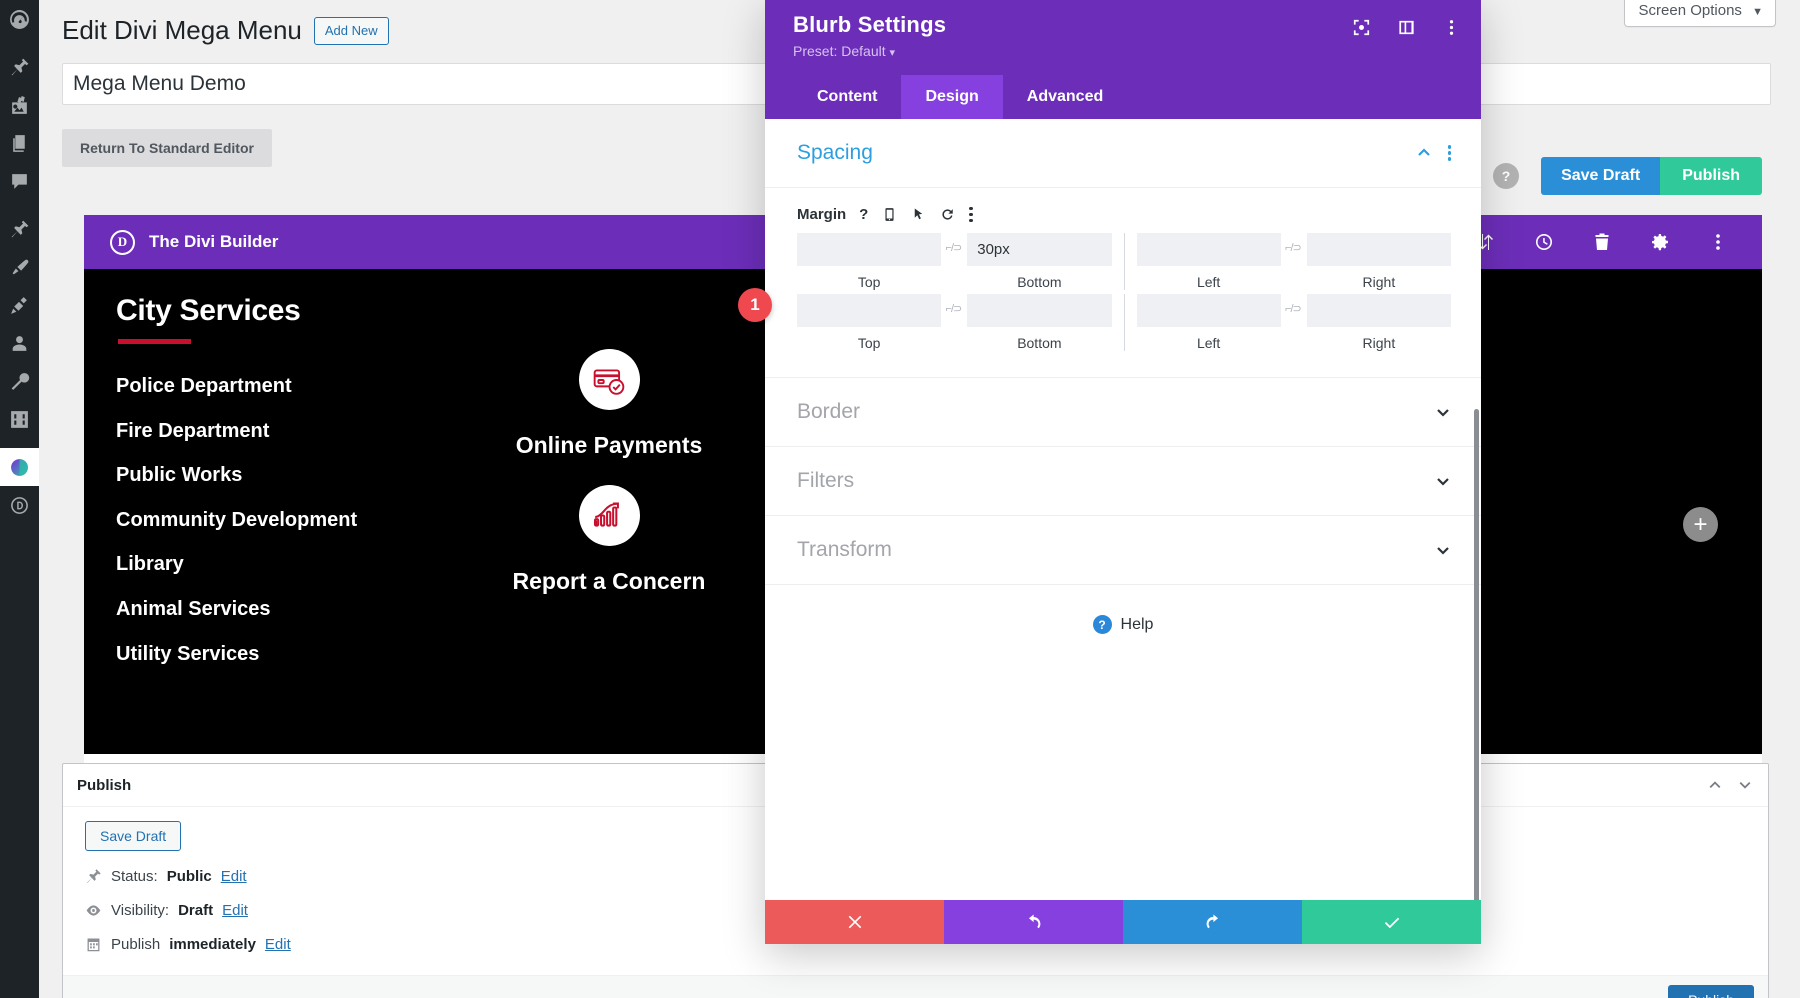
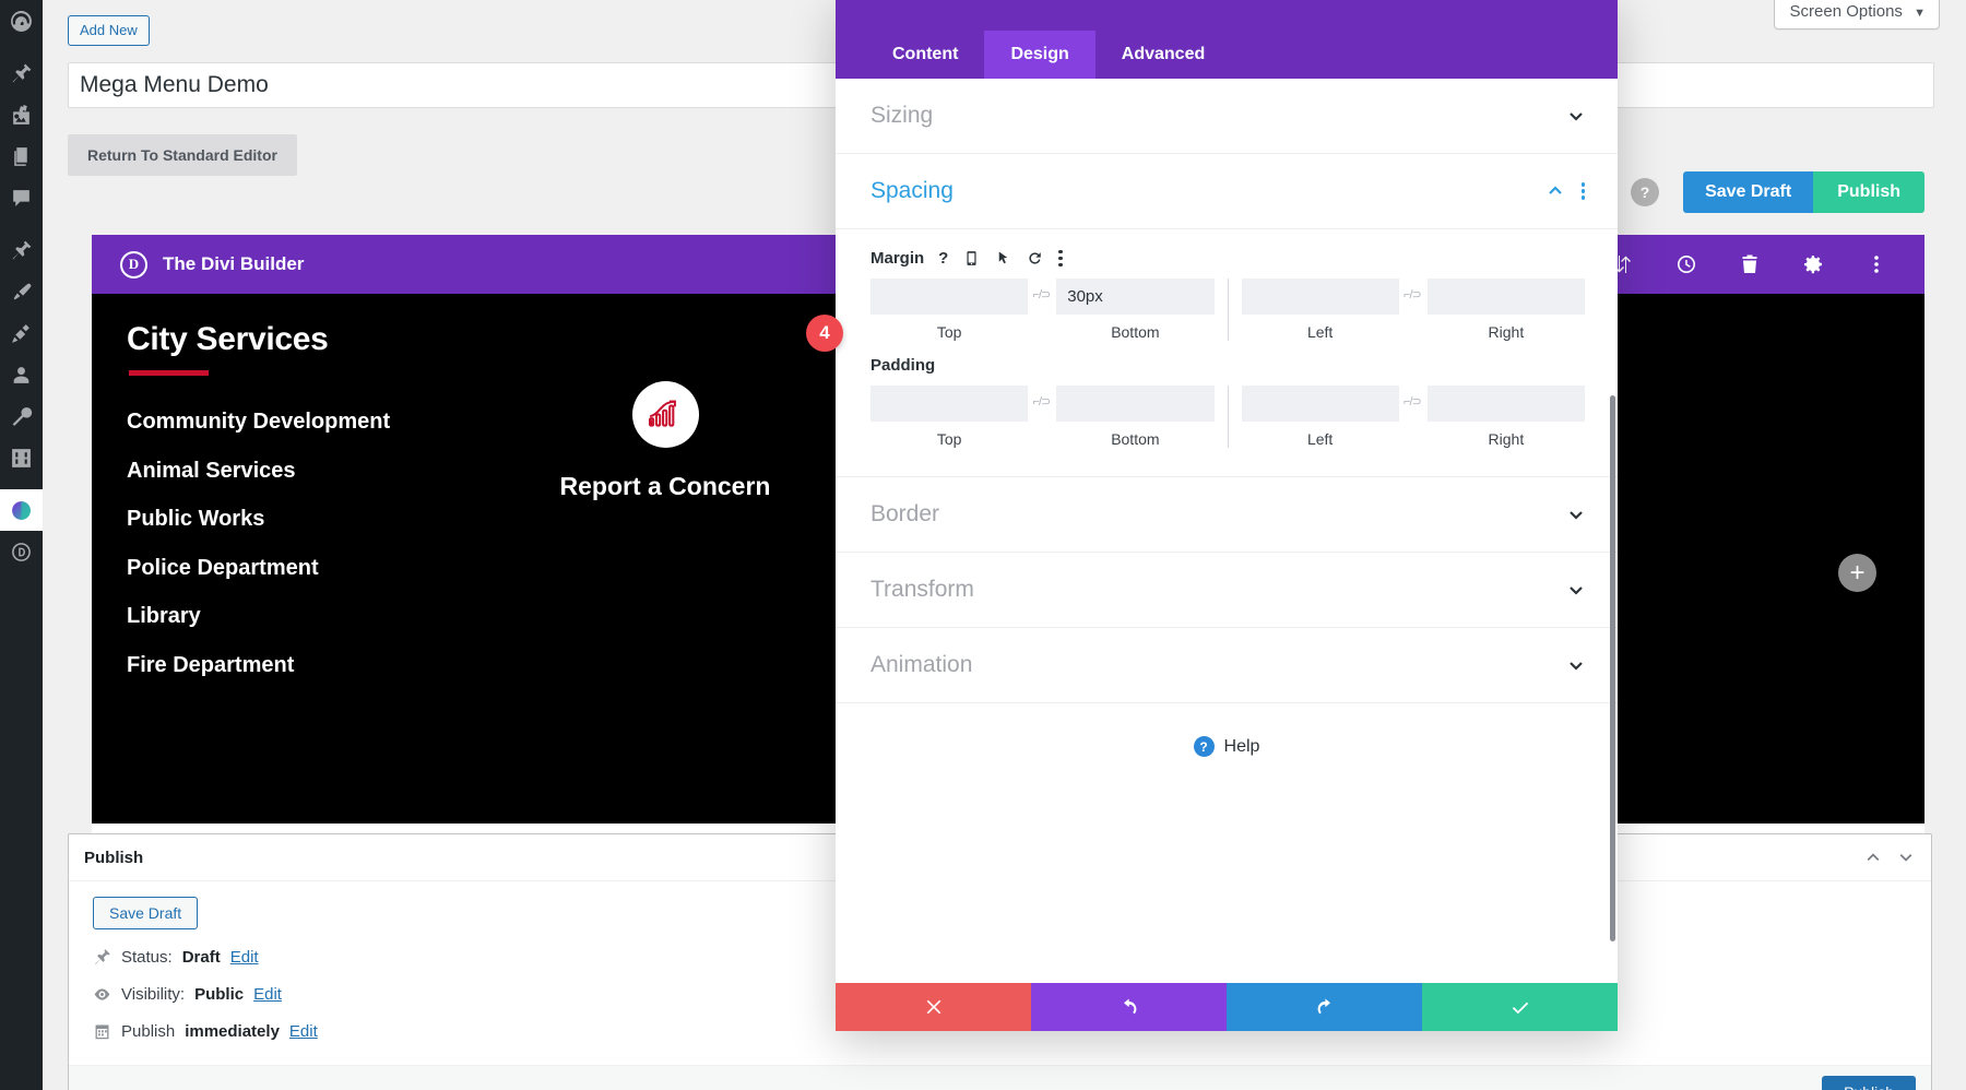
  Screen Options ▼
- Edit Divi Mega Menu
  Add New
  Mega Menu Demo Return To Standard Editor
  ?
  Save Draft
  Publish
  D
  The Divi Builder
  City Services
- Police Department
+ Community Development
- Fire Department
+ Animal Services
  Public Works
- Community Development
+ Police Department
  Library
- Animal Services
+ Fire Department
- Utility Services
- Online Payments
  Report a Concern
  +
  Publish
  Save Draft
  Status:
- Public
+ Draft
  Edit
  Visibility:
- Draft
+ Public
  Edit
  Publish
  immediately
  Edit
- 1
+ 4
- Blurb Settings
- Preset: Default ▾
  Content
  Design
  Advanced
+ Sizing
  Spacing
  Margin
  ?
  ⌐/⊃
  Top
  30px
  Bottom
  ⌐/⊃
  Left
  Right
+ Padding
  ⌐/⊃
  Top
  Bottom
  ⌐/⊃
  Left
  Right
  Border
- Filters
  Transform
+ Animation
  ?
  Help
